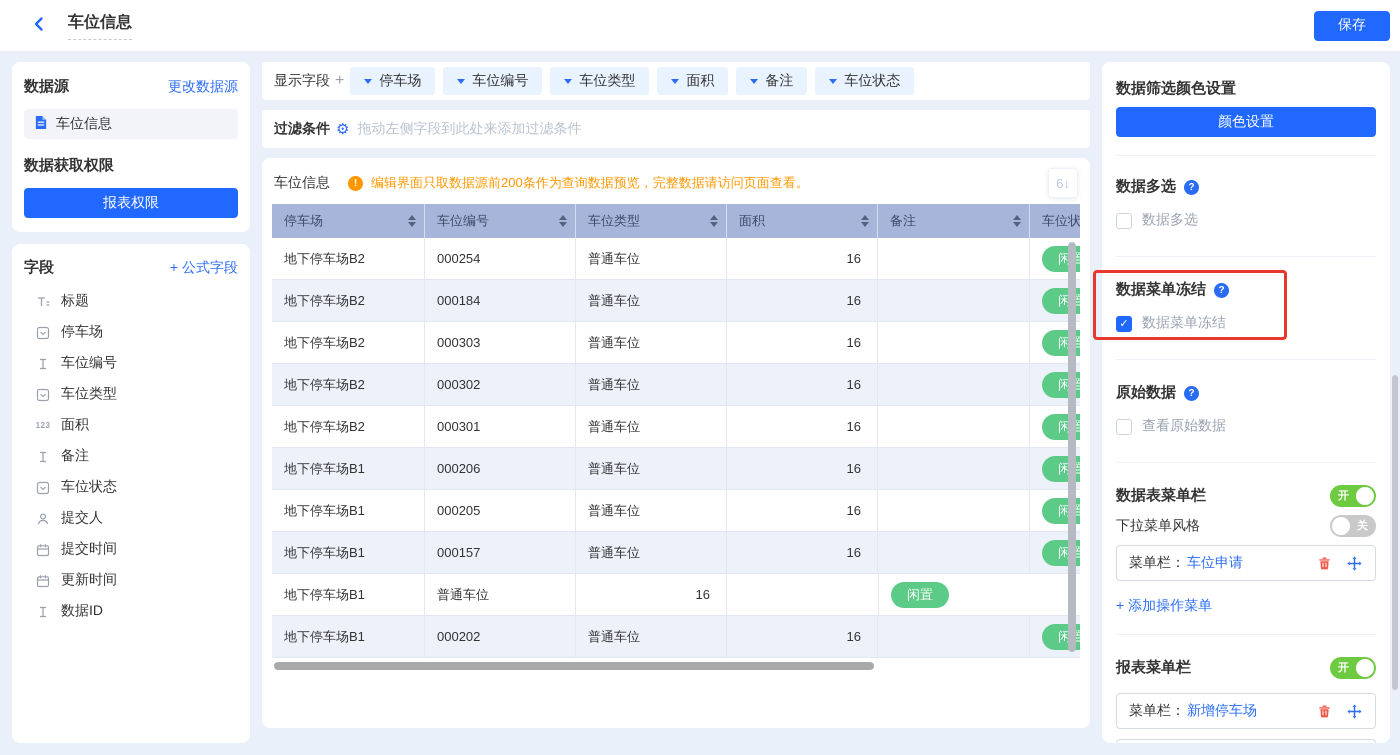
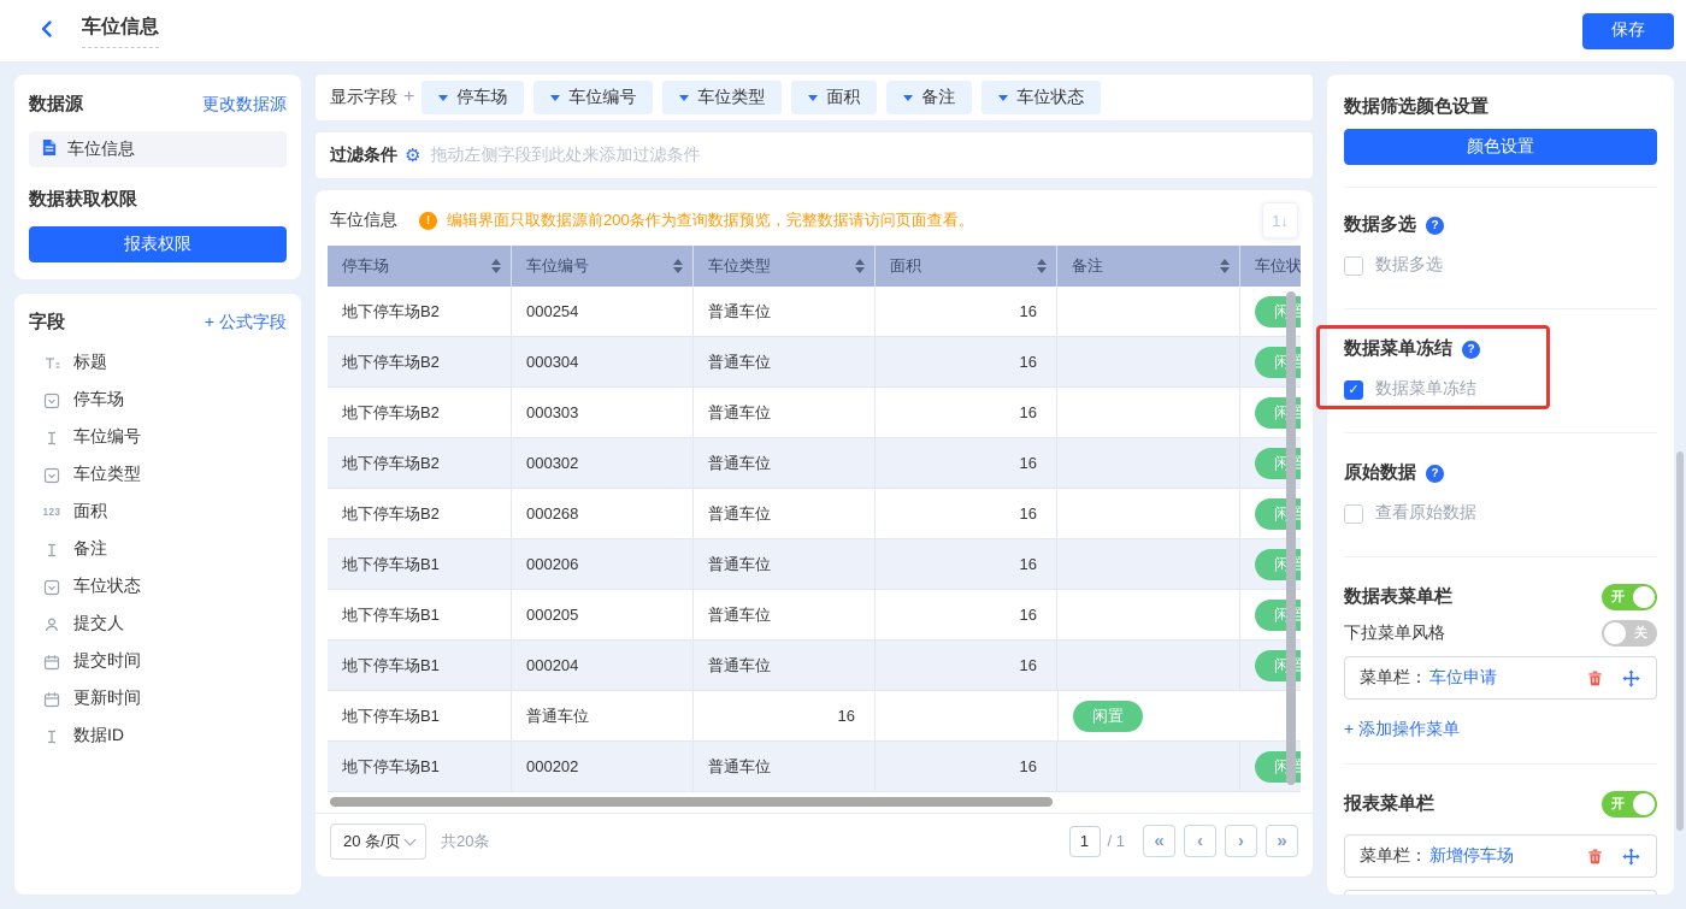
  车位信息
  保存
  数据源
  更改数据源
  车位信息
  数据获取权限
  报表权限
  字段
  + 公式字段
  标题
  停车场
  车位编号
  车位类型
  123
  面积
  备注
  车位状态
  提交人
  提交时间
  更新时间
  数据ID
  显示字段
  +
  停车场
  车位编号
  车位类型
  面积
  备注
  车位状态
  过滤条件
  ⚙
  拖动左侧字段到此处来添加过滤条件
  车位信息
  !
  编辑界面只取数据源前200条作为查询数据预览，完整数据请访问页面查看。
- 6↓
+ 1↓
  停车场
  车位编号
  车位类型
  面积
  备注
  车位状
  地下停车场B2
  000254
  普通车位
  16
  闲置
  地下停车场B2
- 000184
+ 000304
  普通车位
  16
  闲置
  地下停车场B2
  000303
  普通车位
  16
  闲置
  地下停车场B2
  000302
  普通车位
  16
  闲置
  地下停车场B2
- 000301
+ 000268
  普通车位
  16
  闲置
  地下停车场B1
  000206
  普通车位
  16
  闲置
  地下停车场B1
  000205
  普通车位
  16
  闲置
  地下停车场B1
- 000157
+ 000204
  普通车位
  16
  闲置
  地下停车场B1
  普通车位
  16
  闲置
  地下停车场B1
  000202
  普通车位
  16
  闲置
+ 20 条/页
+ 共20条
+ 1
+ / 1
+ «
+ ‹
+ ›
+ »
  数据筛选颜色设置
  颜色设置
  数据多选
  ?
  数据多选
  数据菜单冻结
  ?
  ✓
  数据菜单冻结
  原始数据
  ?
  查看原始数据
  数据表菜单栏
  开
  下拉菜单风格
  关
  菜单栏：
  车位申请
  + 添加操作菜单
  报表菜单栏
  开
  菜单栏：
  新增停车场
